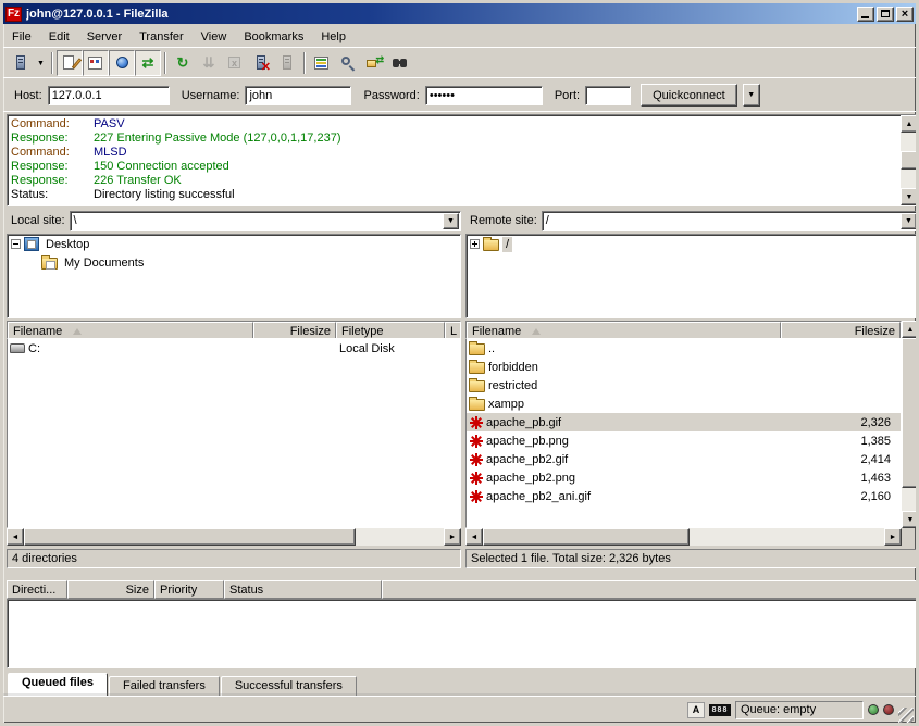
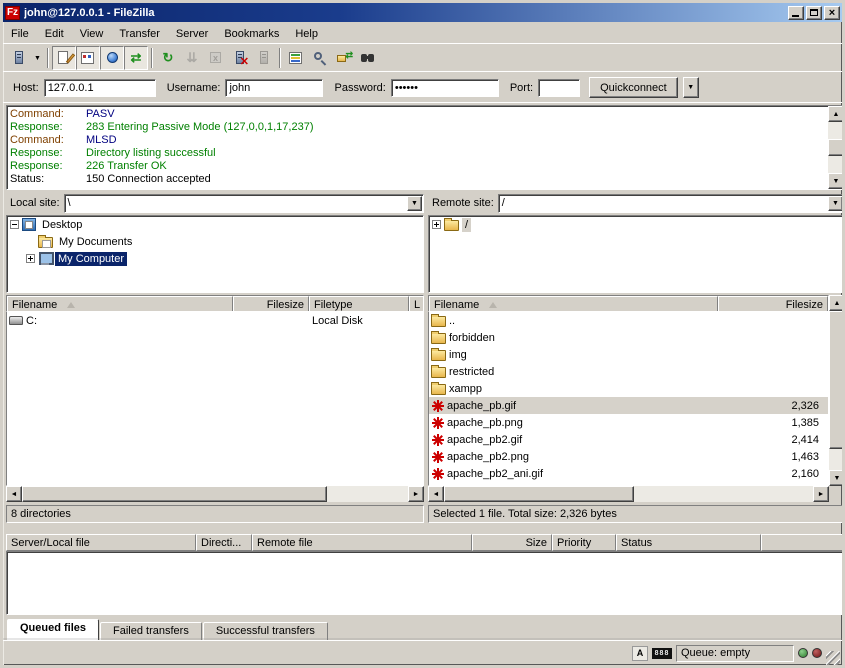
  Fz
  john@127.0.0.1 - FileZilla
  ×
  File
  Edit
- Server
+ View
  Transfer
- View
+ Server
  Bookmarks
  Help
  ⇄
  ↻
  ⇊
  x
  ✕
  ⇄
  Host:
  127.0.0.1
  Username:
  john
  Password:
  ••••••
  Port:
  Quickconnect
  Command:
  PASV
  Response:
- 227 Entering Passive Mode (127,0,0,1,17,237)
+ 283 Entering Passive Mode (127,0,0,1,17,237)
  Command:
  MLSD
  Response:
- 150 Connection accepted
+ Directory listing successful
  Response:
  226 Transfer OK
  Status:
- Directory listing successful
+ 150 Connection accepted
  Local site:
  \
  Desktop
  My Documents
+ My Computer
  Filename
  Filesize
  Filetype
  L
  C:
  Local Disk
- 4 directories
+ 8 directories
  Remote site:
  /
  /
  Filename
  Filesize
  ..
  forbidden
+ img
  restricted
  xampp
  apache_pb.gif
  2,326
  apache_pb.png
  1,385
  apache_pb2.gif
  2,414
  apache_pb2.png
  1,463
  apache_pb2_ani.gif
  2,160
  Selected 1 file. Total size: 2,326 bytes
+ Server/Local file
  Directi...
+ Remote file
  Size
  Priority
  Status
  Queued files
  Failed transfers
  Successful transfers
  A
  Queue: empty
